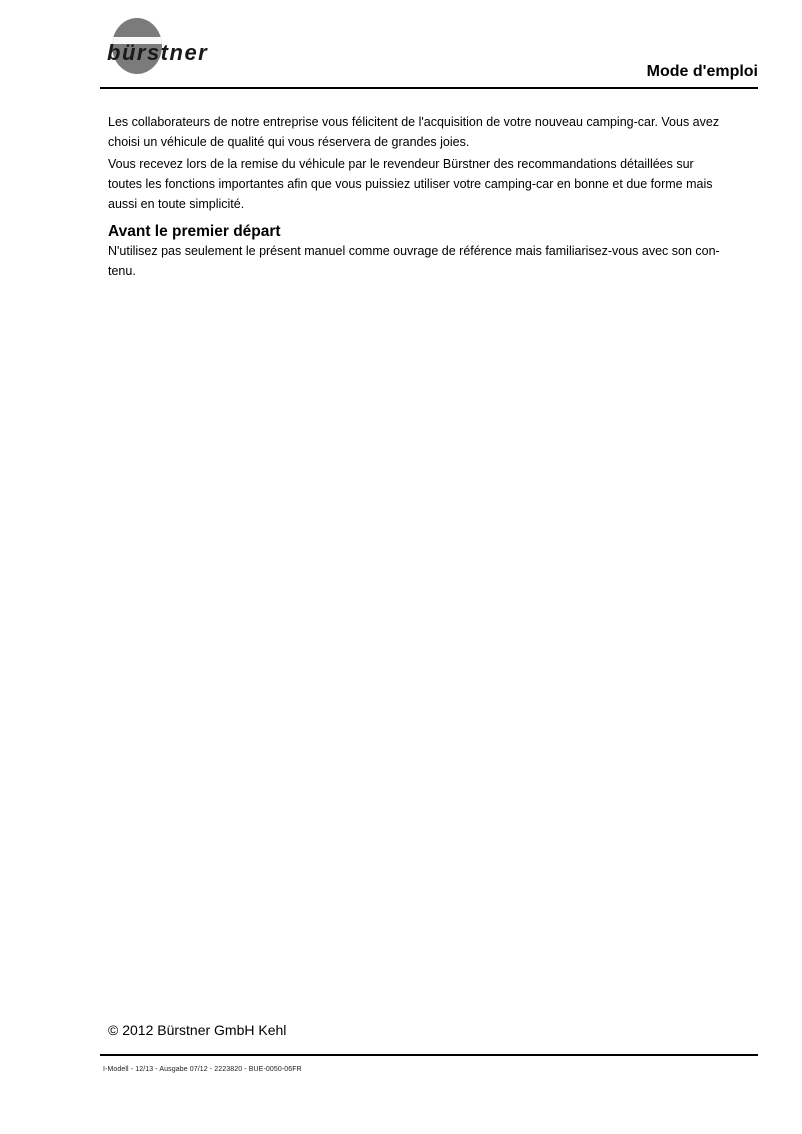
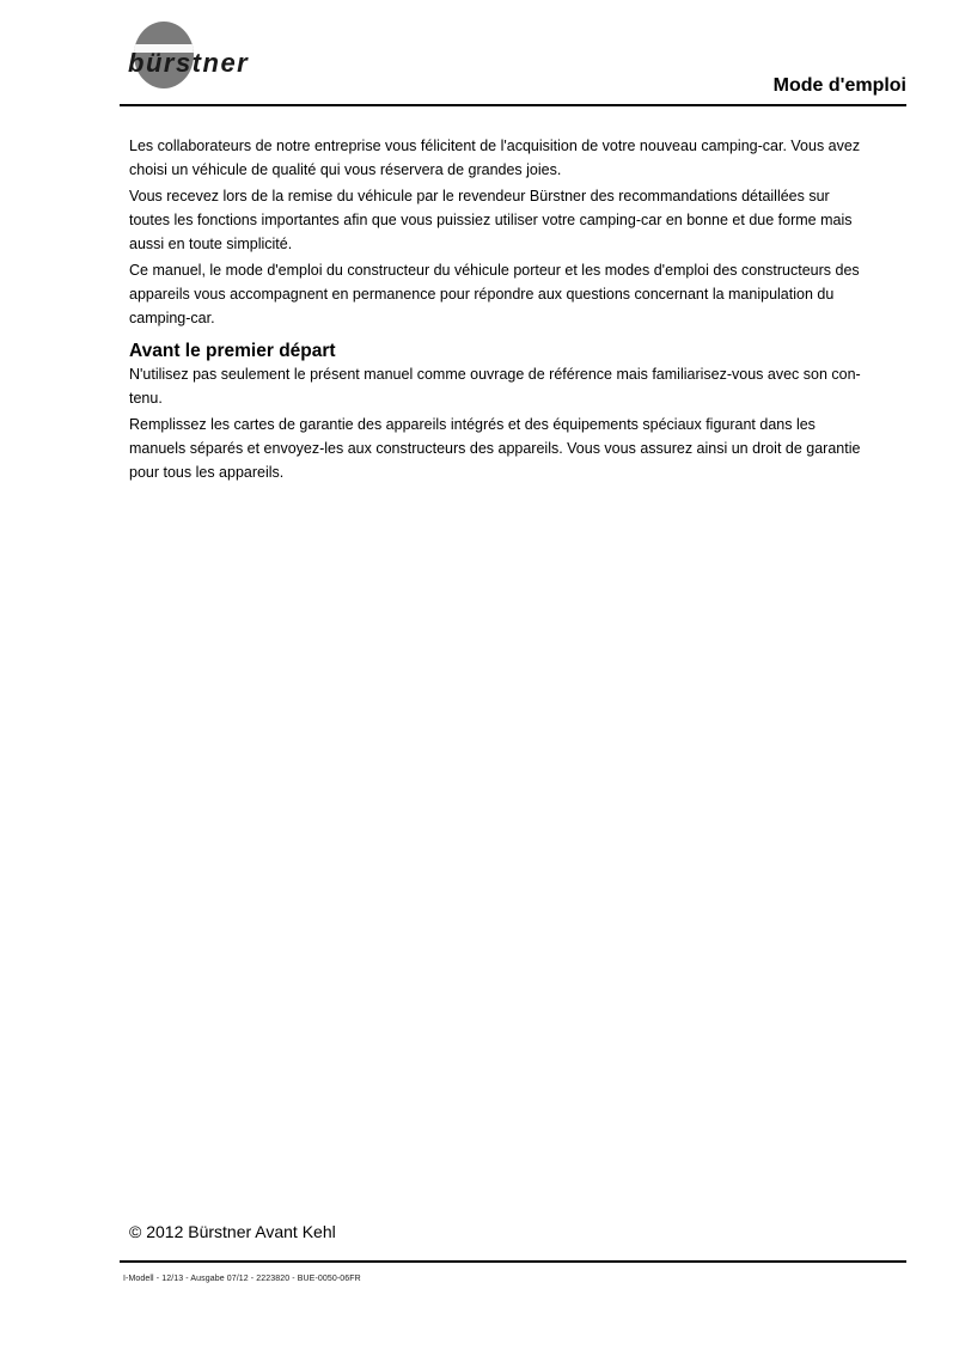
  bürstner
  Mode d'emploi
  Les collaborateurs de notre entreprise vous félicitent de l'acquisition de votre nouveau camping-car. Vous avez
  choisi un véhicule de qualité qui vous réservera de grandes joies.
  Vous recevez lors de la remise du véhicule par le revendeur Bürstner des recommandations détaillées sur
  toutes les fonctions importantes afin que vous puissiez utiliser votre camping-car en bonne et due forme mais
  aussi en toute simplicité.
+ Ce manuel, le mode d'emploi du constructeur du véhicule porteur et les modes d'emploi des constructeurs des
+ appareils vous accompagnent en permanence pour répondre aux questions concernant la manipulation du
+ camping-car.
  Avant le premier départ
  N'utilisez pas seulement le présent manuel comme ouvrage de référence mais familiarisez-vous avec son con-
  tenu.
+ Remplissez les cartes de garantie des appareils intégrés et des équipements spéciaux figurant dans les
+ manuels séparés et envoyez-les aux constructeurs des appareils. Vous vous assurez ainsi un droit de garantie
+ pour tous les appareils.
- © 2012 Bürstner GmbH Kehl
+ © 2012 Bürstner Avant Kehl
